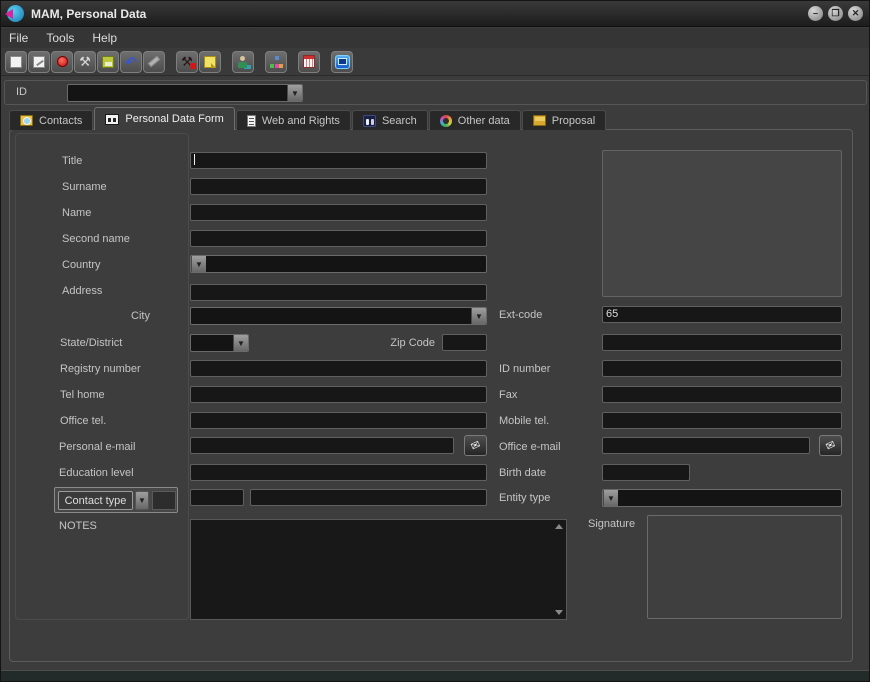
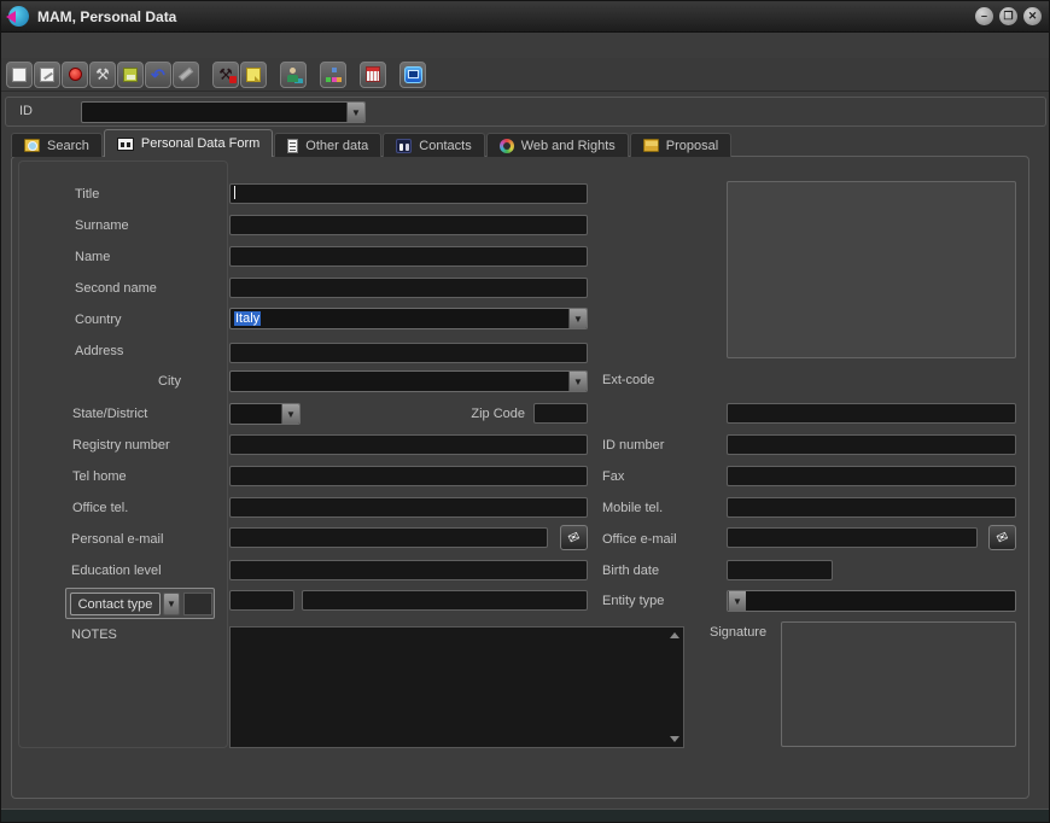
  MAM, Personal Data
  –
  ❐
  ✕
- File
- Tools
- Help
  ⚒
  ↶
  ⚒
  ID
  ▼
- Contacts
+ Search
  Personal Data Form
- Web and Rights
+ Other data
- Search
+ Contacts
- Other data
+ Web and Rights
  Proposal
  Title
  Surname
  Name
  Second name
  Country
  Address
  City
  State/District
  Zip Code
  Registry number
  Tel home
  Office tel.
  Personal e-mail
  Education level
  NOTES
+ Italy
  ▼
  ▼
  ▼
  Contact type
  ▼
  Ext-code
- 65
  ID number
  Fax
  Mobile tel.
  Office e-mail
  Birth date
  Entity type
  ▼
  Signature
